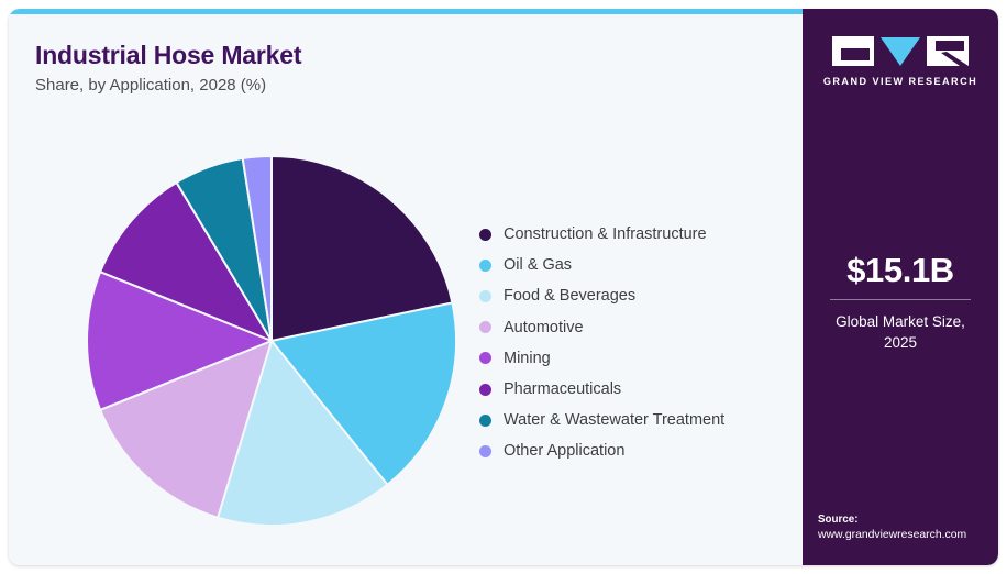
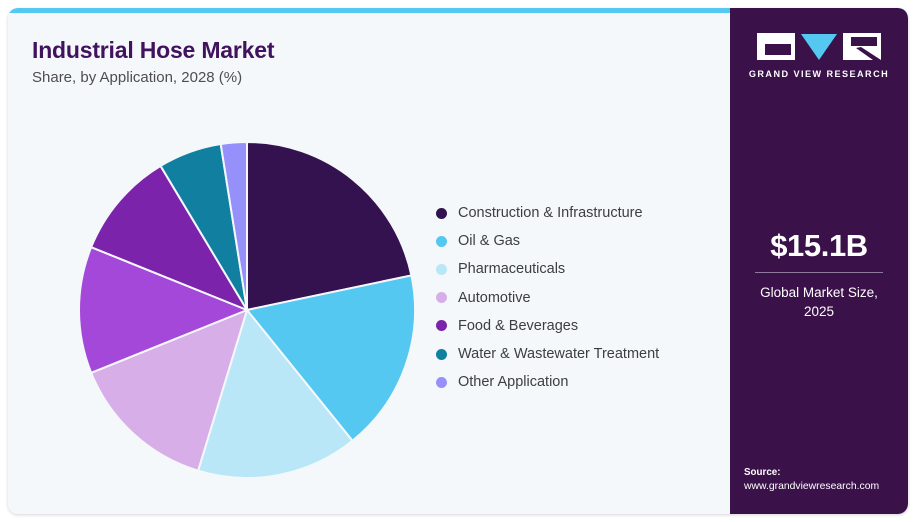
  Industrial Hose Market
  Share, by Application, 2028 (%)
  Construction & Infrastructure
  Oil & Gas
- Food & Beverages
+ Pharmaceuticals
  Automotive
- Mining
- Pharmaceuticals
+ Food & Beverages
  Water & Wastewater Treatment
  Other Application
  GRAND VIEW RESEARCH
  $15.1B
  Global Market Size, 2025
  Source:
  www.grandviewresearch.com
